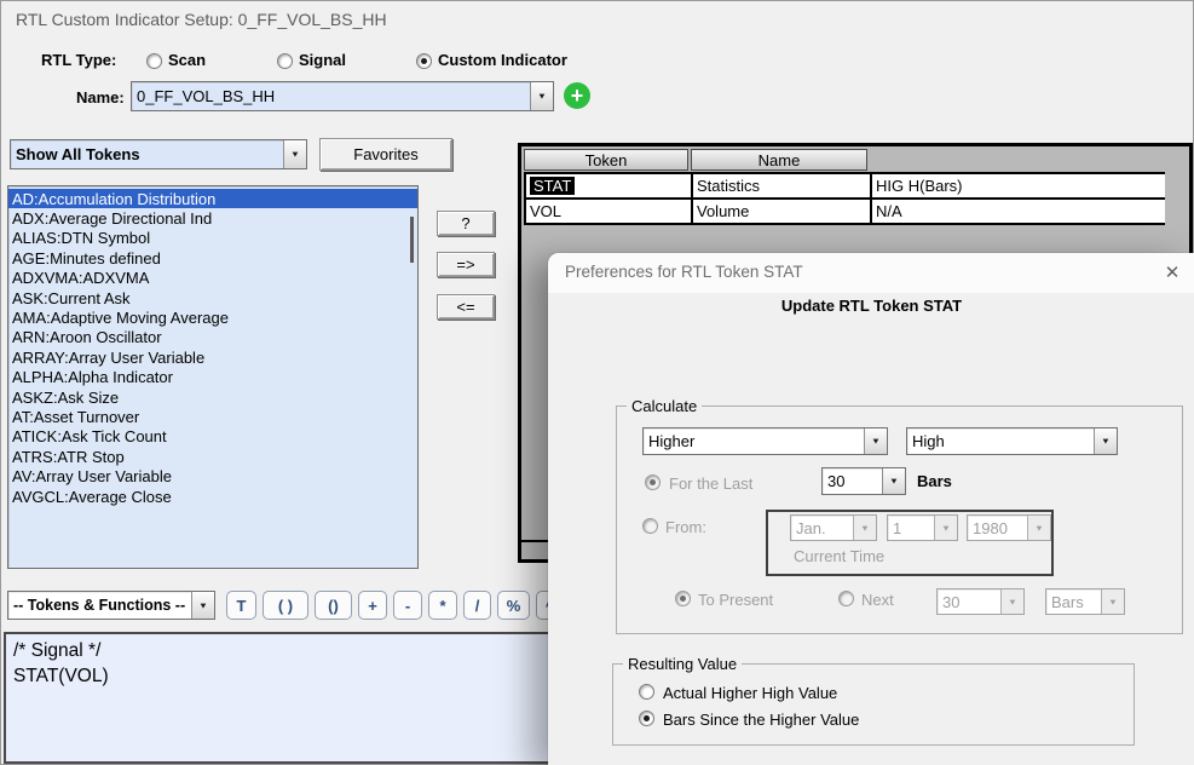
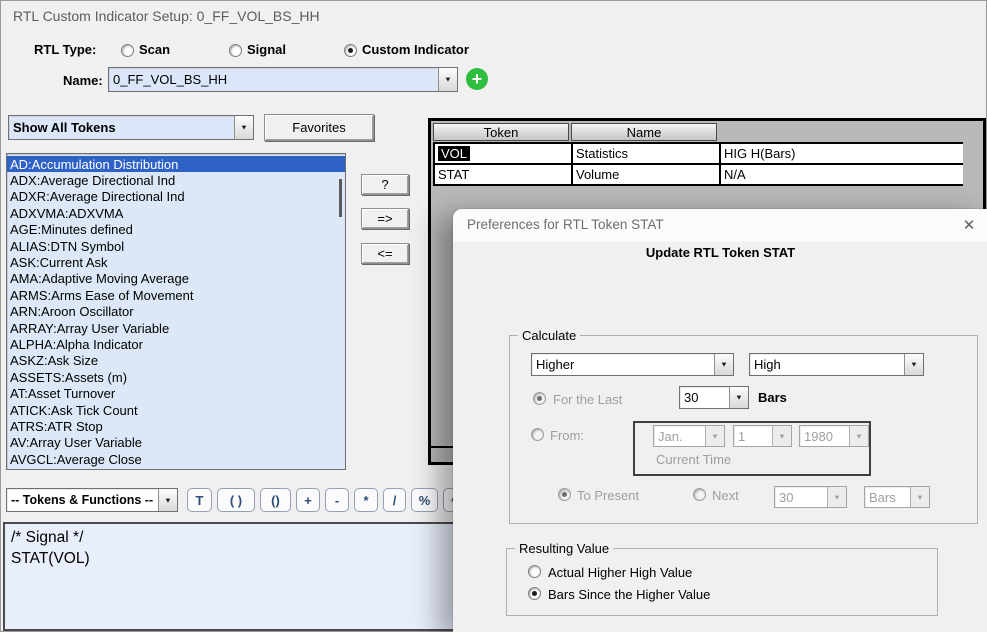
  RTL Custom Indicator Setup: 0_FF_VOL_BS_HH
  RTL Type:
  Scan
  Signal
  Custom Indicator
  Name:
  0_FF_VOL_BS_HH
  +
  Show All Tokens
  Favorites
  AD:Accumulation Distribution
  ADX:Average Directional Ind
+ ADXR:Average Directional Ind
- ALIAS:DTN Symbol
+ ADXVMA:ADXVMA
  AGE:Minutes defined
- ADXVMA:ADXVMA
+ ALIAS:DTN Symbol
  ASK:Current Ask
  AMA:Adaptive Moving Average
+ ARMS:Arms Ease of Movement
  ARN:Aroon Oscillator
  ARRAY:Array User Variable
  ALPHA:Alpha Indicator
  ASKZ:Ask Size
+ ASSETS:Assets (m)
  AT:Asset Turnover
  ATICK:Ask Tick Count
  ATRS:ATR Stop
  AV:Array User Variable
  AVGCL:Average Close
  ?
  =>
  <=
  Token
  Name
- STAT
+ VOL
  Statistics
  HIG H(Bars)
- VOL
+ STAT
  Volume
  N/A
  -- Tokens & Functions --
  T
  ( )
  ()
  +
  -
  *
  /
  %
  /* Signal */
  STAT(VOL)
  Preferences for RTL Token STAT
  ✕
  Update RTL Token STAT
  Calculate
  Higher
  High
  For the Last
  30
  Bars
  From:
  Jan.
  1
  1980
  Current Time
  To Present
  Next
  30
  Bars
  Resulting Value
  Actual Higher High Value
  Bars Since the Higher Value
